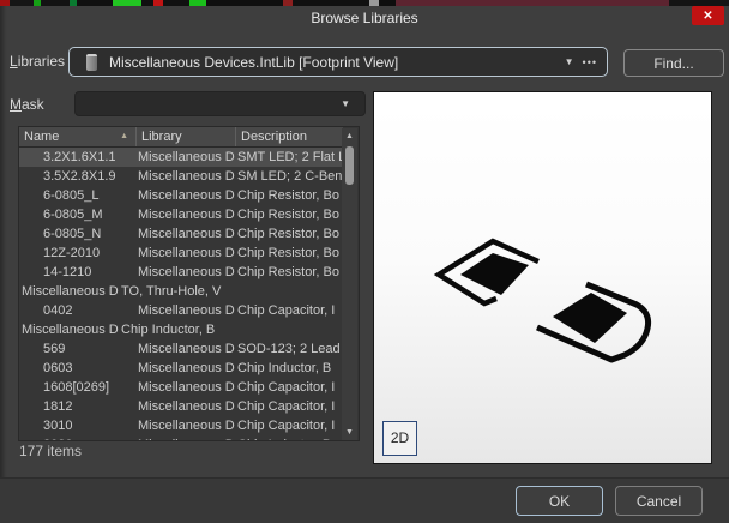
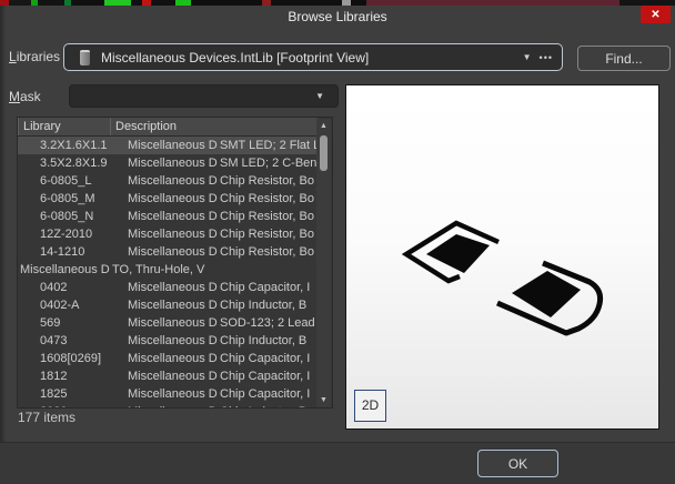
  Browse Libraries
  ✕
  Libraries
  Miscellaneous Devices.IntLib [Footprint View]
  ▼
  •••
  Find...
  Mask
  ▼
- Name
  Library
  Description
  3.2X1.6X1.1
  Miscellaneous D
  SMT LED; 2 Flat
  3.5X2.8X1.9
  Miscellaneous D
  SM LED; 2 C-Ben
  6-0805_L
  Miscellaneous D
  Chip Resistor, Bo
  6-0805_M
  Miscellaneous D
  Chip Resistor, Bo
  6-0805_N
  Miscellaneous D
  Chip Resistor, Bo
  12Z-2010
  Miscellaneous D
  Chip Resistor, Bo
  14-1210
  Miscellaneous D
  Chip Resistor, Bo
  Miscellaneous D
  TO, Thru-Hole, V
  0402
  Miscellaneous D
  Chip Capacitor, I
+ 0402-A
  Miscellaneous D
  Chip Inductor, B
  569
  Miscellaneous D
  SOD-123; 2 Lead
- 0603
+ 0473
  Miscellaneous D
  Chip Inductor, B
  1608[0269]
  Miscellaneous D
  Chip Capacitor, I
  1812
  Miscellaneous D
  Chip Capacitor, I
- 3010
+ 1825
  Miscellaneous D
  Chip Capacitor, I
  177 items
  2D
  OK
- Cancel
